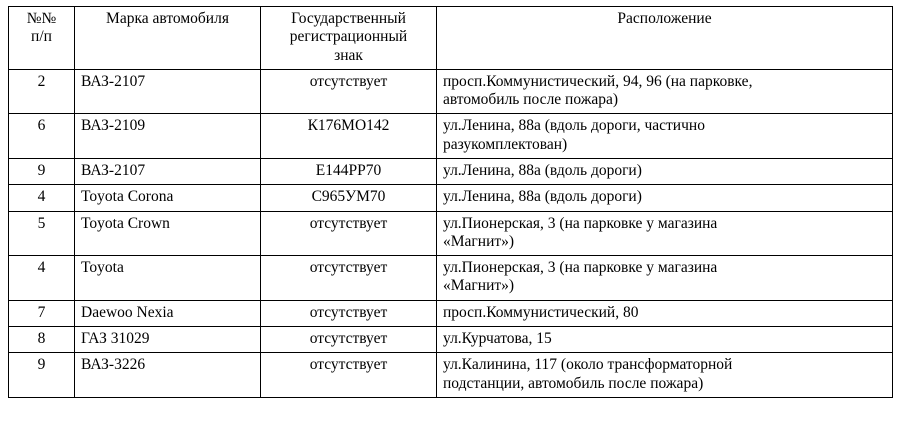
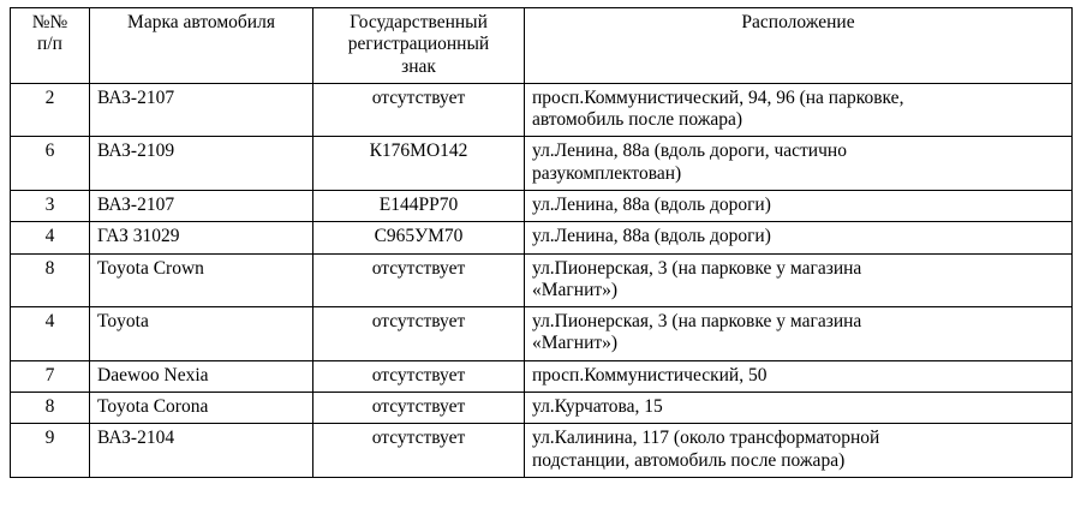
  №№ п/п	Марка автомобиля	Государственный регистрационный знак	Расположение
  2	ВАЗ-2107	отсутствует	просп.Коммунистический, 94, 96 (на парковке, автомобиль после пожара)
  6	ВАЗ-2109	К176МО142	ул.Ленина, 88а (вдоль дороги, частично разукомплектован)
- 9	ВАЗ-2107	Е144РР70	ул.Ленина, 88а (вдоль дороги)
+ 3	ВАЗ-2107	Е144РР70	ул.Ленина, 88а (вдоль дороги)
- 4	Toyota Corona	С965УМ70	ул.Ленина, 88а (вдоль дороги)
+ 4	ГАЗ 31029	С965УМ70	ул.Ленина, 88а (вдоль дороги)
- 5	Toyota Crown	отсутствует	ул.Пионерская, 3 (на парковке у магазина «Магнит»)
+ 8	Toyota Crown	отсутствует	ул.Пионерская, 3 (на парковке у магазина «Магнит»)
  4	Toyota	отсутствует	ул.Пионерская, 3 (на парковке у магазина «Магнит»)
- 7	Daewoo Nexia	отсутствует	просп.Коммунистический, 80
+ 7	Daewoo Nexia	отсутствует	просп.Коммунистический, 50
- 8	ГАЗ 31029	отсутствует	ул.Курчатова, 15
+ 8	Toyota Corona	отсутствует	ул.Курчатова, 15
- 9	ВАЗ-3226	отсутствует	ул.Калинина, 117 (около трансформаторной подстанции, автомобиль после пожара)
+ 9	ВАЗ-2104	отсутствует	ул.Калинина, 117 (около трансформаторной подстанции, автомобиль после пожара)
